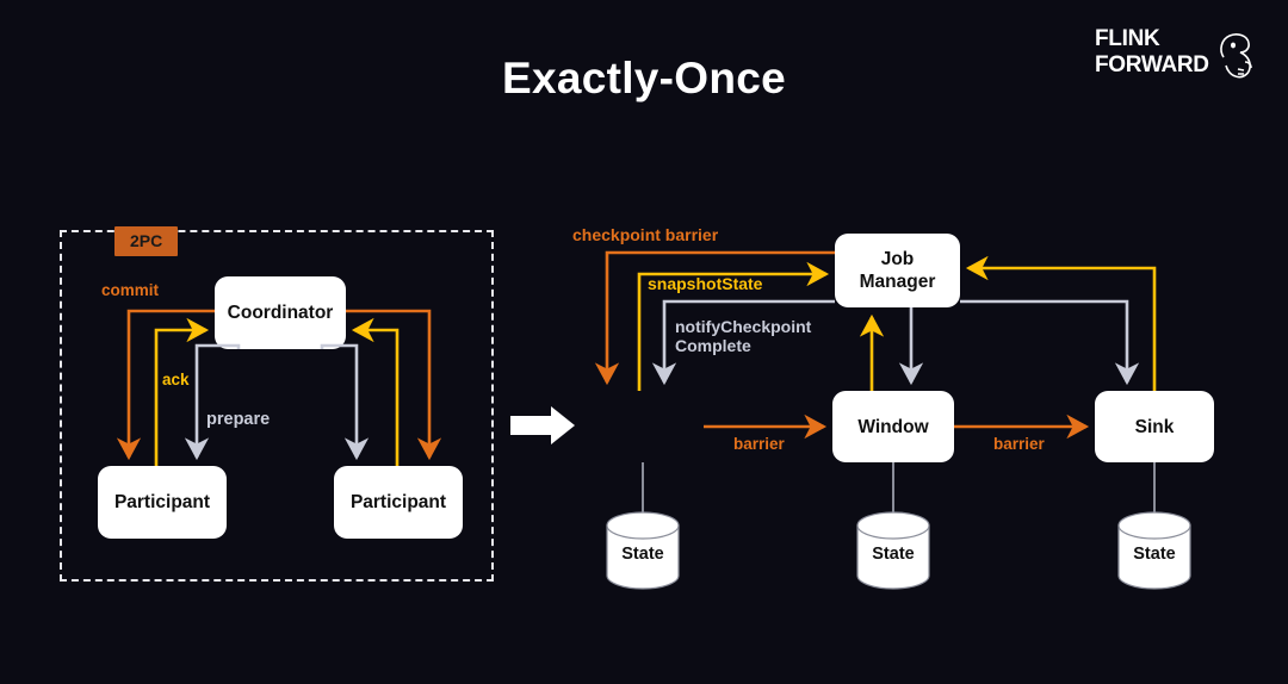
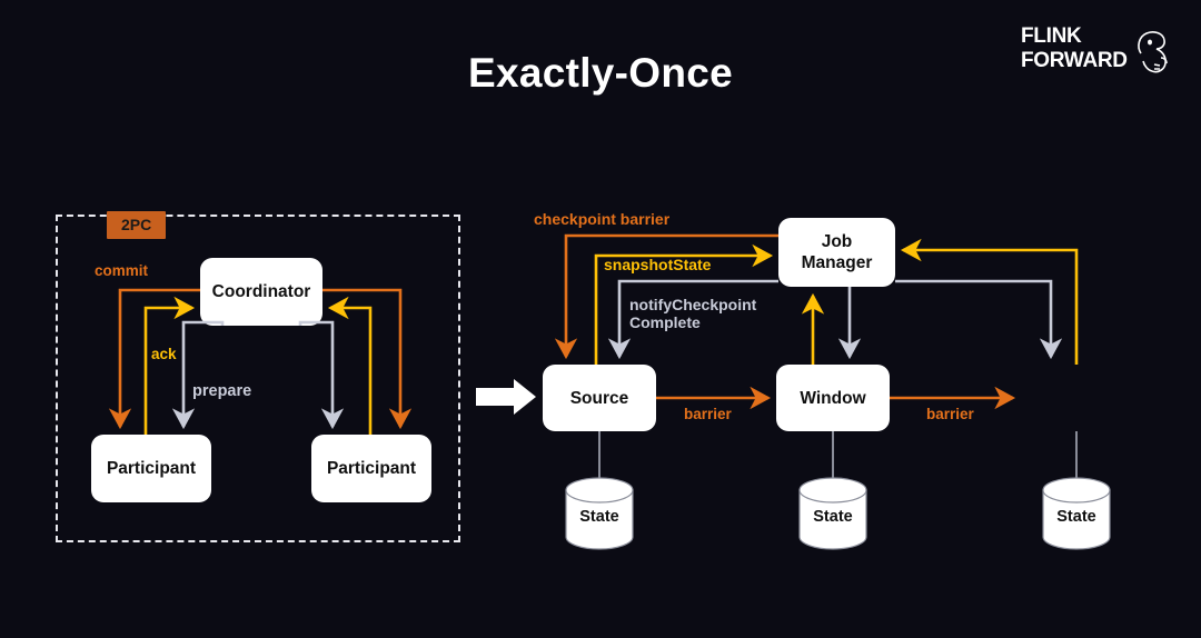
  Exactly-Once
  FLINK
  FORWARD
  2PC
  Coordinator
  Participant
  Participant
  commit
  ack
  prepare
  Job
  Manager
+ Source
  Window
- Sink
  State
  State
  State
  checkpoint barrier
  snapshotState
  notifyCheckpoint
  Complete
  barrier
  barrier
